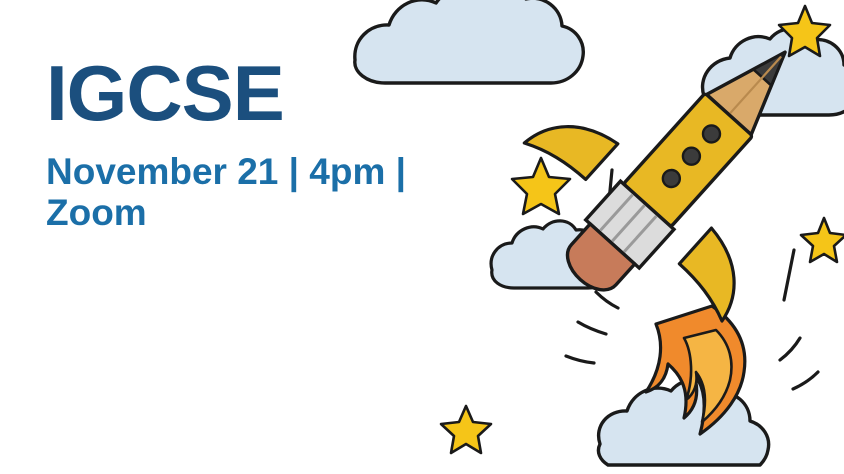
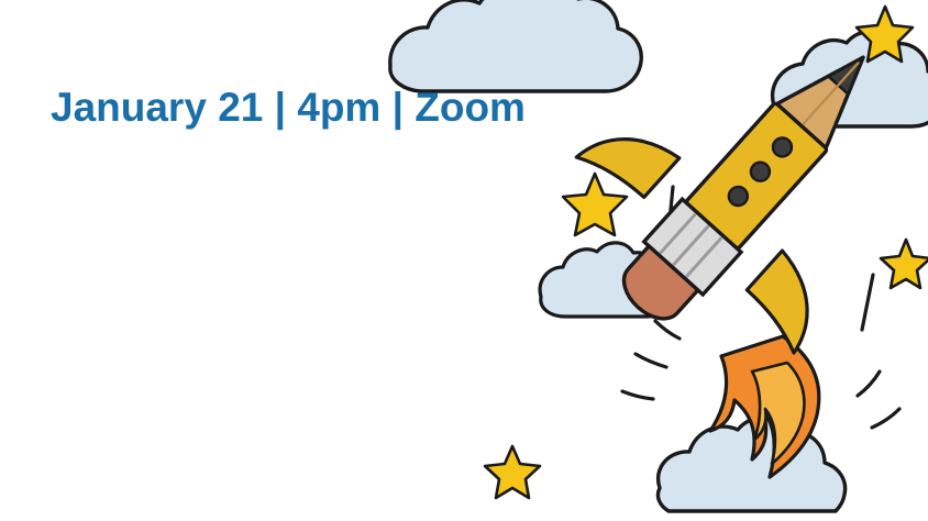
- IGCSE
- November 21 | 4pm | Zoom
+ January 21 | 4pm | Zoom
